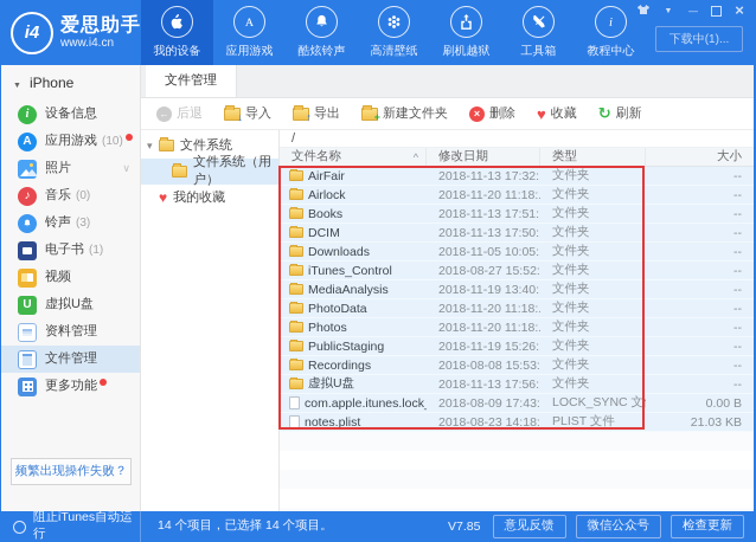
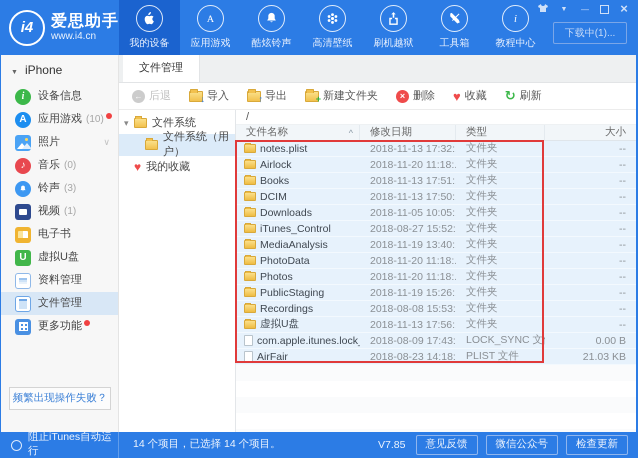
  i4
  爱思助手
  www.i4.cn
  我的设备
  A
  应用游戏
  酷炫铃声
  高清壁纸
  刷机越狱
  工具箱
  i
  教程中心
  下载中(1)...
  iPhone
  i
  设备信息
  A
  应用游戏
  (10)
  照片
  ♪
  音乐
  (0)
  铃声
  (3)
- 电子书
+ 视频
  (1)
- 视频
+ 电子书
  U
  虚拟U盘
  资料管理
  文件管理
  更多功能
  频繁出现操作失败？
  文件管理
  后退
  ↓
  导入
  ↑
  导出
  +
  新建文件夹
  删除
  收藏
  刷新
  文件系统
  文件系统（用户）
  我的收藏
  /
  文件名称
  修改日期
  类型
  大小
- AirFair
+ notes.plist
  2018-11-13 17:32:
  文件夹
  --
  Airlock
  2018-11-20 11:18:.
  文件夹
  --
  Books
  2018-11-13 17:51:
  文件夹
  --
  DCIM
  2018-11-13 17:50:
  文件夹
  --
  Downloads
  2018-11-05 10:05:
  文件夹
  --
  iTunes_Control
  2018-08-27 15:52:
  文件夹
  --
  MediaAnalysis
  2018-11-19 13:40:
  文件夹
  --
  PhotoData
  2018-11-20 11:18:.
  文件夹
  --
  Photos
  2018-11-20 11:18:.
  文件夹
  --
  PublicStaging
  2018-11-19 15:26:
  文件夹
  --
  Recordings
  2018-08-08 15:53:
  文件夹
  --
  虚拟U盘
  2018-11-13 17:56:
  文件夹
  --
  com.apple.itunes.lock
  2018-08-09 17:43:
  LOCK_SYNC 文
  0.00 B
- notes.plist
+ AirFair
  2018-08-23 14:18:
  PLIST 文件
  21.03 KB
  阻止iTunes自动运行
  14 个项目，已选择 14 个项目。
  V7.85
  意见反馈
  微信公众号
  检查更新
